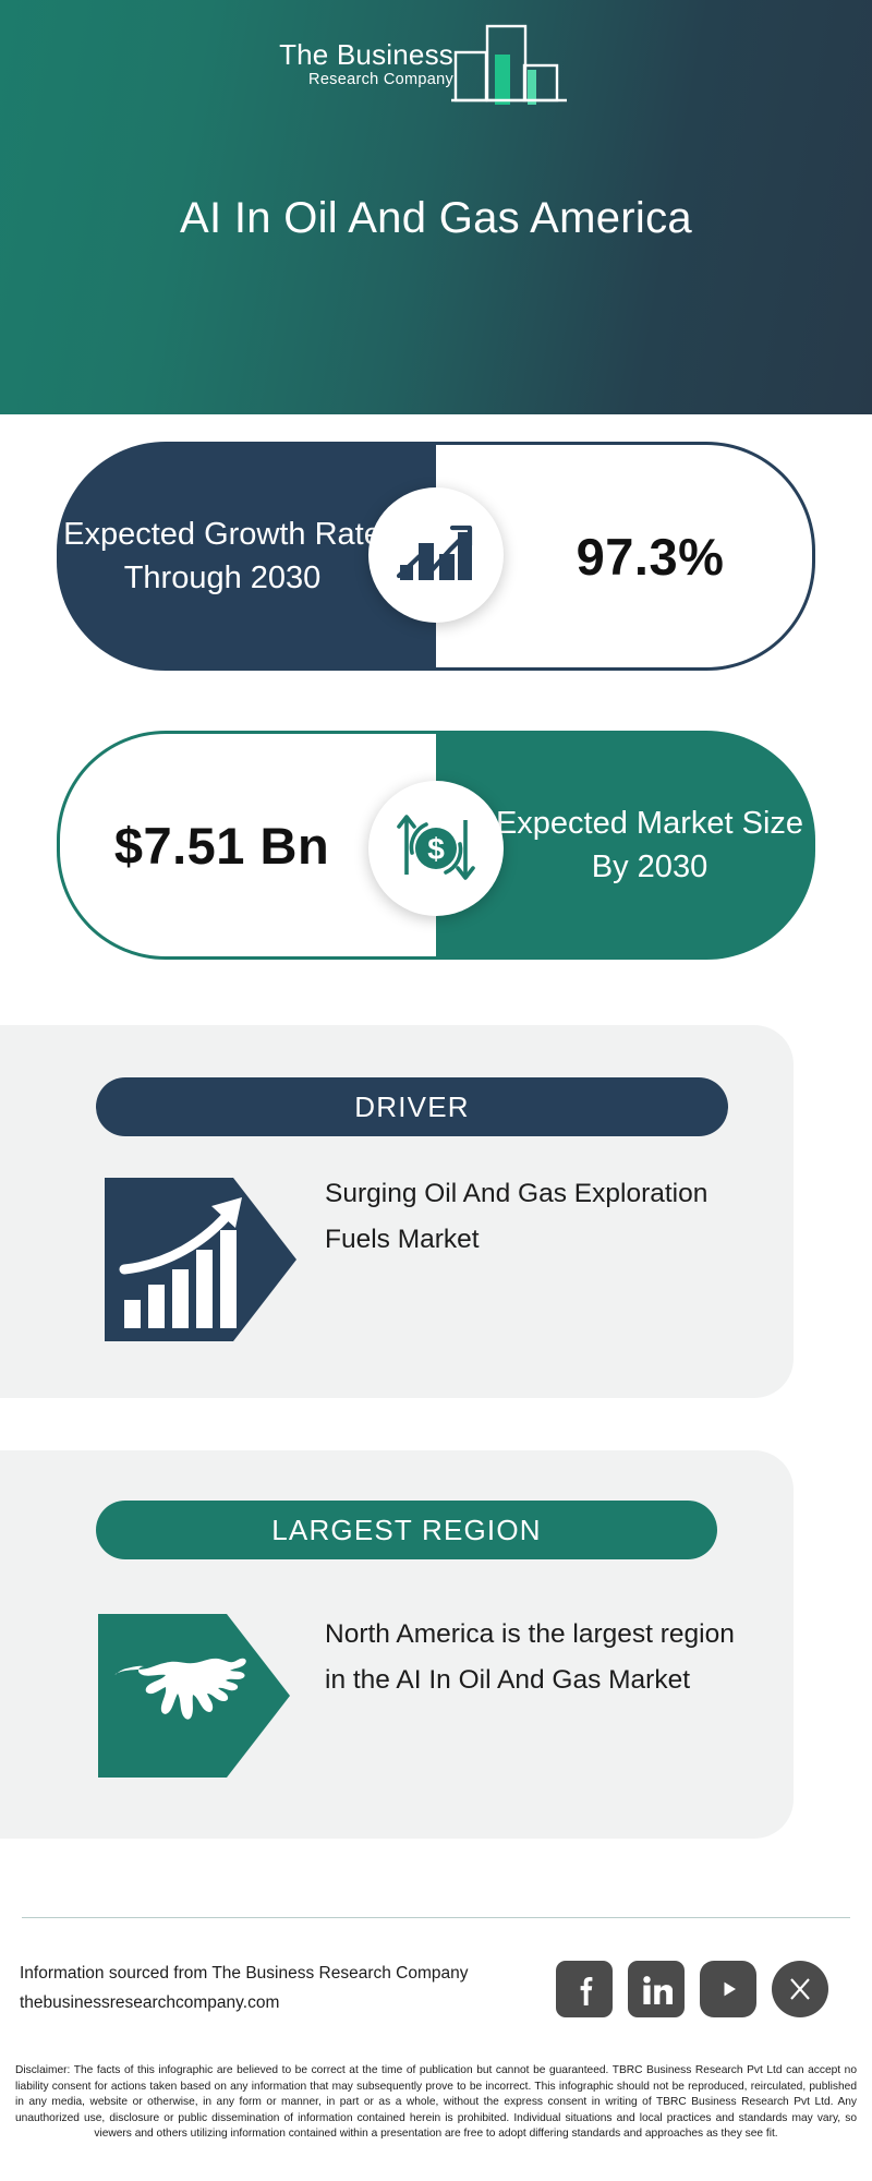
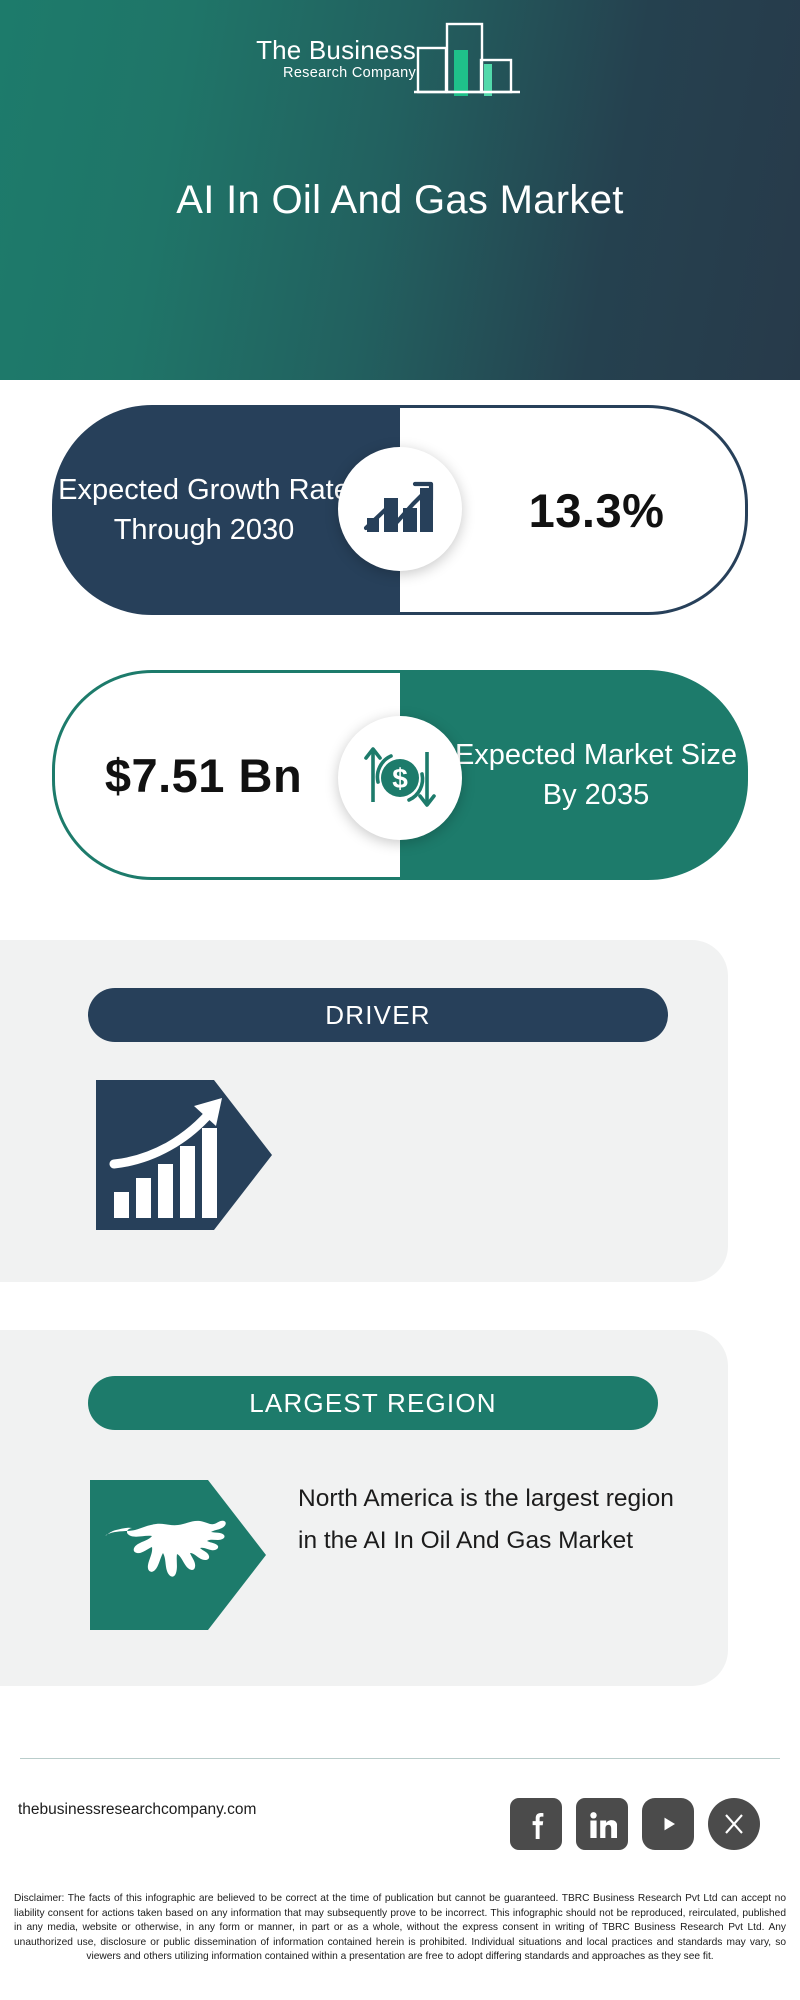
  The Business
  Research Company
- AI In Oil And Gas America
+ AI In Oil And Gas Market
  Expected Growth Rat Through 2030
- 97.3%
+ 13.3%
  $7.51 Bn
- Expected Market Size By 2030
+ Expected Market Size By 2035
  $
  DRIVER
- Surging Oil And Gas Exploration Fuels Market
  LARGEST REGION
  North America is the largest region in the AI In Oil And Gas Market
- Information sourced from The Business Research Company
  thebusinessresearchcompany.com
  Disclaimer: The facts of this infographic are believed to be correct at the time of publication but cannot be guaranteed. TBRC Business Research Pvt Ltd can accept no liability consent for actions taken based on any information that may subsequently prove to be incorrect. This infographic should not be reproduced, reirculated, published in any media, website or otherwise, in any form or manner, in part or as a whole, without the express consent in writing of TBRC Business Research Pvt Ltd. Any unauthorized use, disclosure or public dissemination of information contained herein is prohibited. Individual situations and local practices and standards may vary, so viewers and others utilizing information contained within a presentation are free to adopt differing standards and approaches as they see fit.
